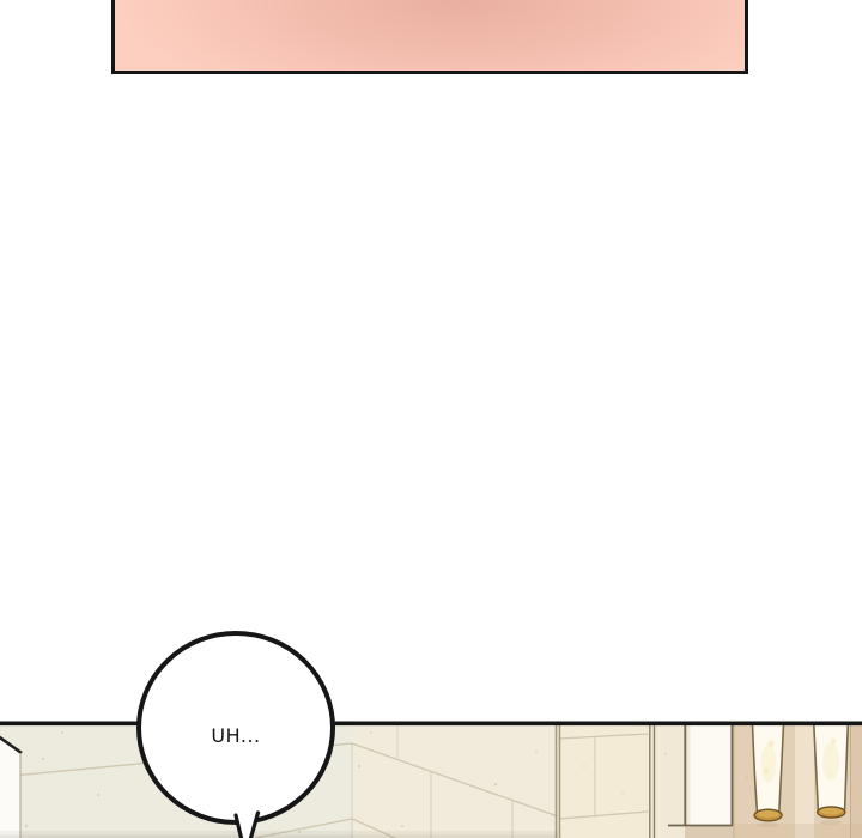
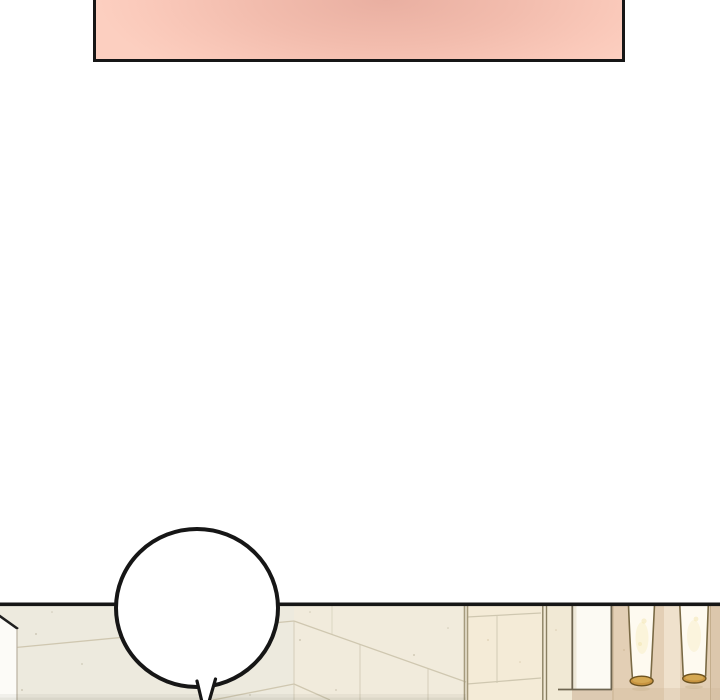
- UH...
